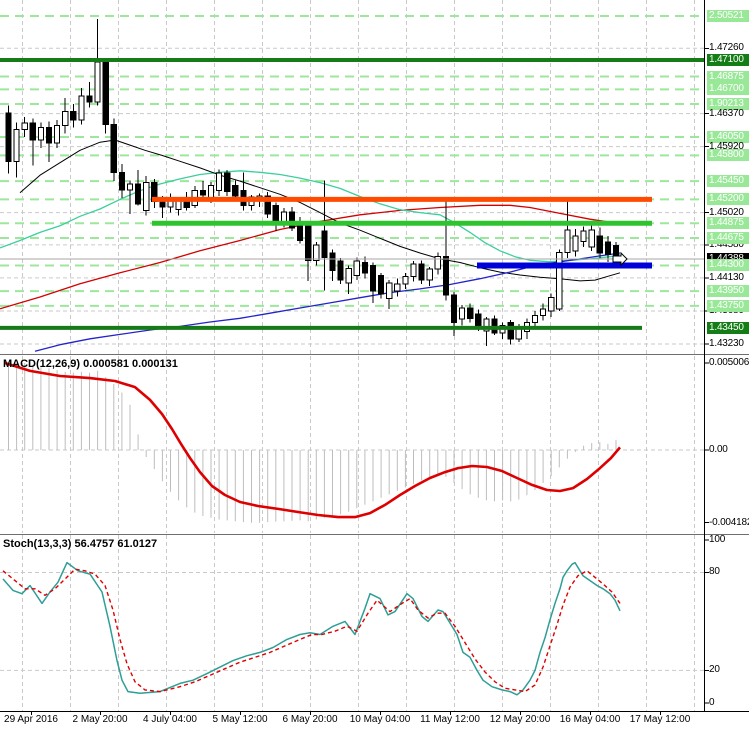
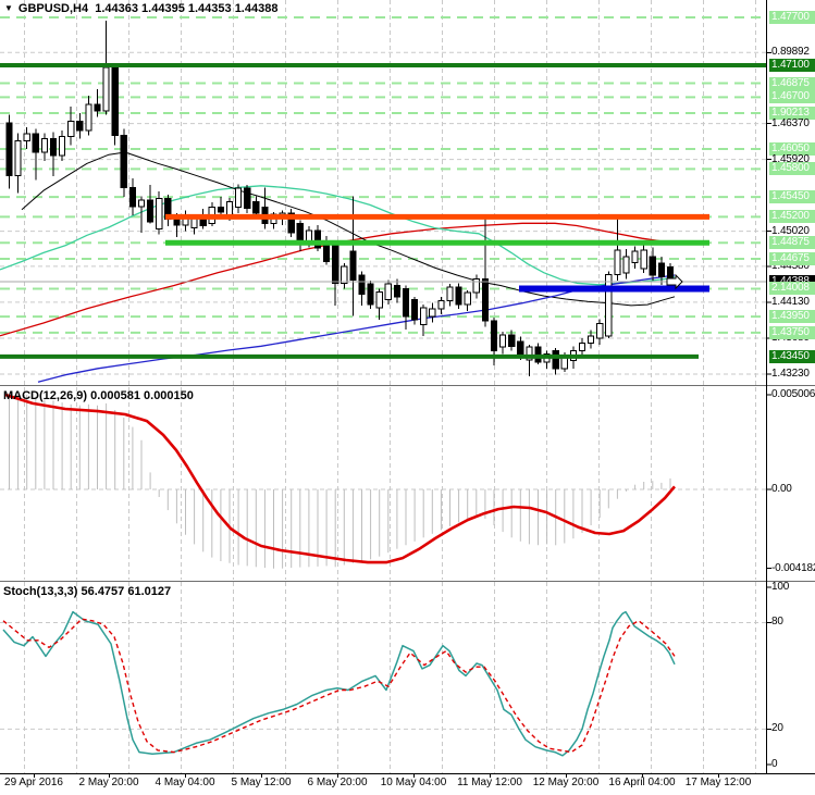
+ ▼ GBPUSD,H4 1.44363 1.44395 1.44353 1.44388
- MACD(12,26,9) 0.000581 0.000131
+ MACD(12,26,9) 0.000581 0.000150
  Stoch(13,3,3) 56.4757 61.0127
- 2.50521
+ 1.47700
- 1.47260
+ 0.89892
  1.47100
  1.46875
  1.46700
  1.90213
  1.46370
  1.46050
  1.45920
  1.45800
  1.45450
  1.45200
  1.45020
  1.44875
  1.44580
  1.44675
- 1.44300
+ 2.14008
  1.44130
  1.43950
  1.43750
  1.43450
  1.43230
  0.005006
  0.00
  -0.00418
  100
  80
  20
  0
  29 Apr 2016
  2 May 20:00
- 4 July 04:00
+ 4 May 04:00
  5 May 12:00
  6 May 20:00
  10 May 04:00
  11 May 12:00
  12 May 20:00
- 16 May 04:00
+ 16 April 04:00
  17 May 12:00
